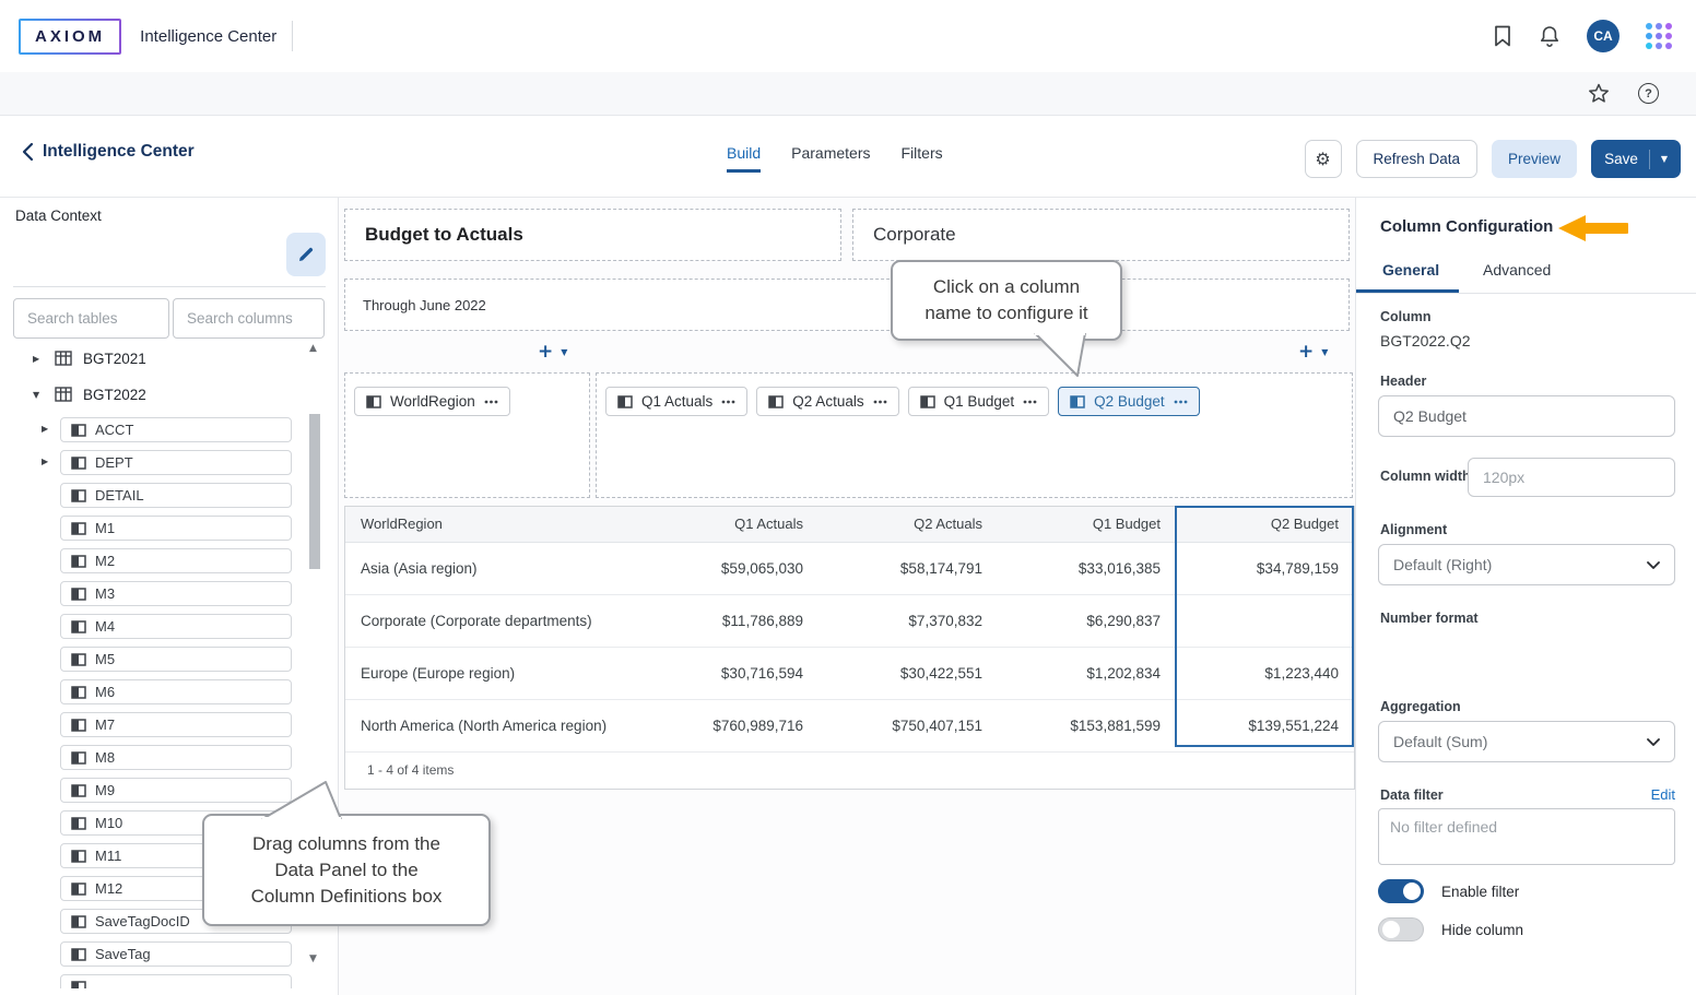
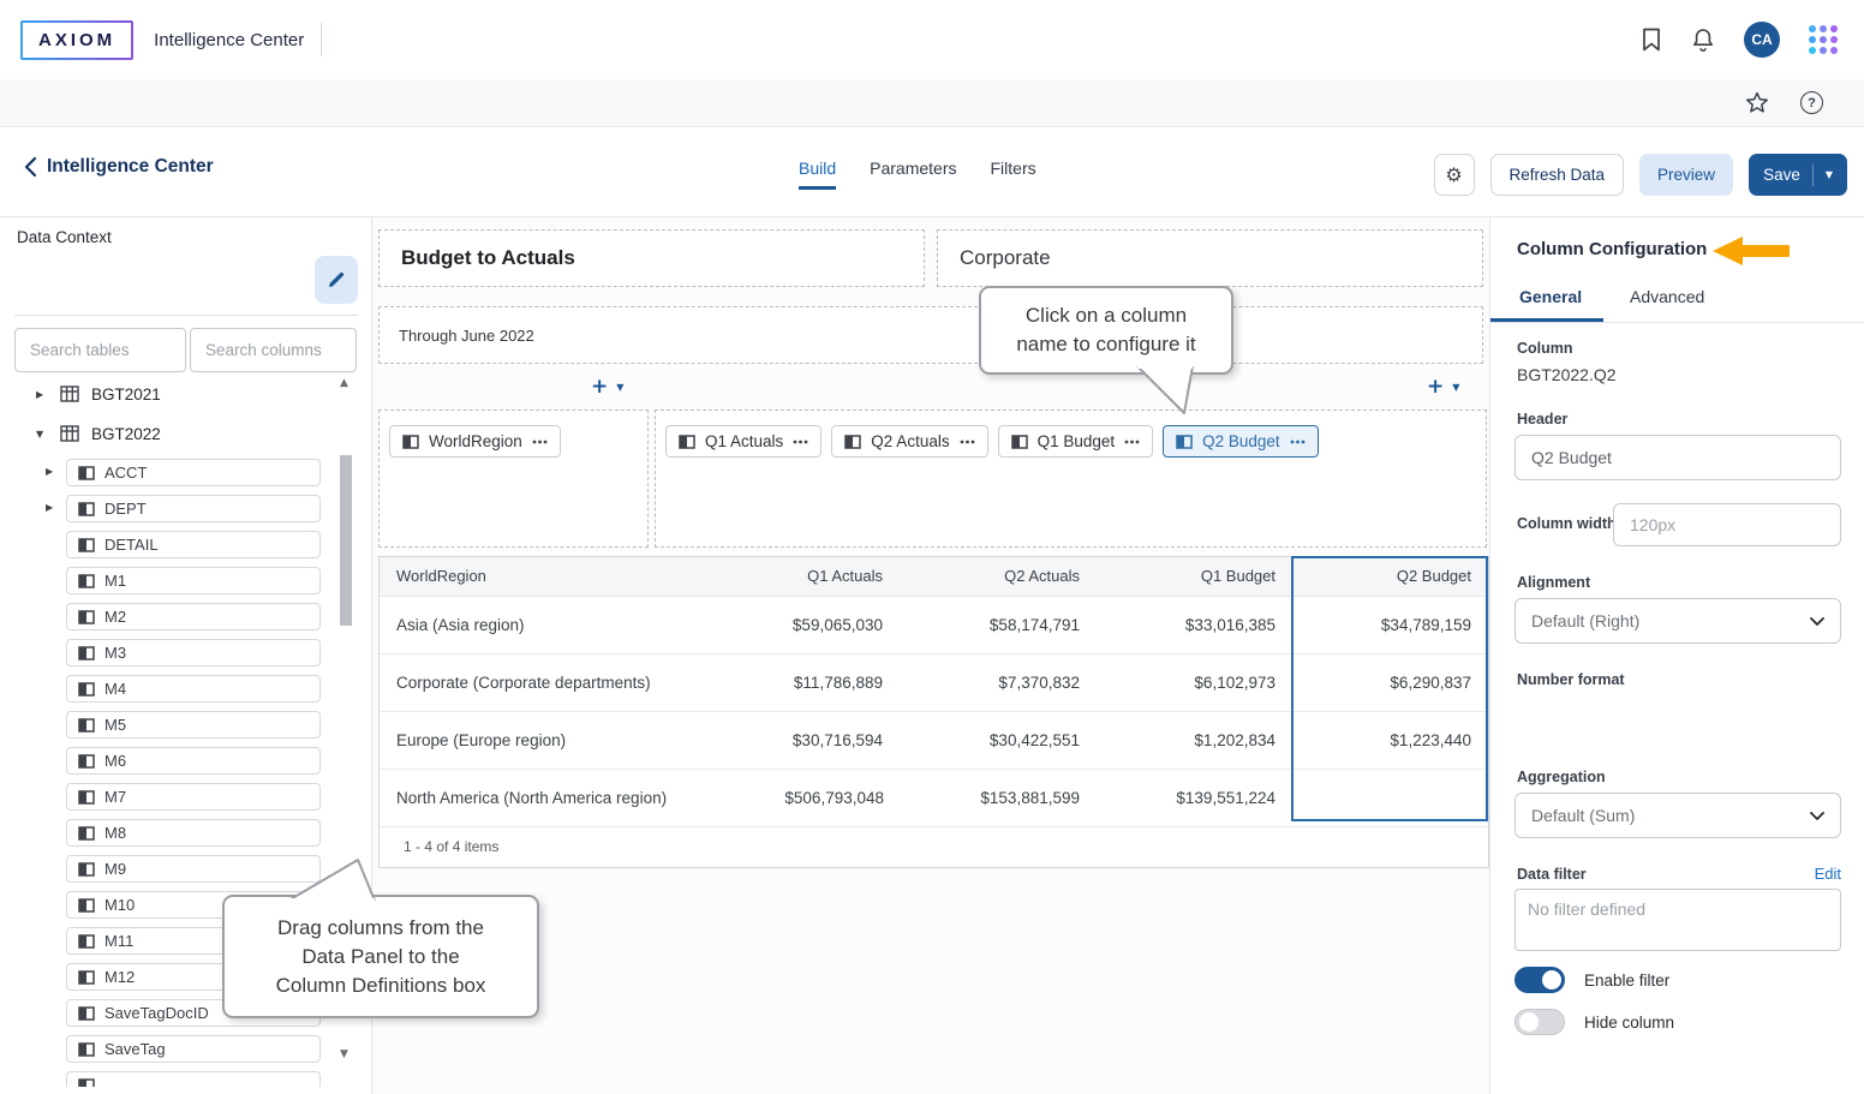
  AXIOM
  Intelligence Center
  CA
  ?
  Intelligence Center
  Build
  Parameters
  Filters
  ⚙
  Refresh Data
  Preview
  Save
  ▼
  Data Context
  Search tables
  Search columns
  ▶
  BGT2021
  ▼
  BGT2022
  ▶
  ACCT
  ▶
  DEPT
  DETAIL
  M1
  M2
  M3
  M4
  M5
  M6
  M7
  M8
  M9
  M10
  M11
  M12
  SaveTagDocID
  SaveTag
  ▲
  ▼
  Budget to Actuals
  Corporate
  Through June 2022
  +
  ▼
  +
  ▼
  WorldRegion
  Q1 Actuals
  Q2 Actuals
  Q1 Budget
  Q2 Budget
  WorldRegion
  Q1 Actuals
  Q2 Actuals
  Q1 Budget
  Q2 Budget
  Asia (Asia region)
  $59,065,030
  $58,174,791
  $33,016,385
  $34,789,159
  Corporate (Corporate departments)
  $11,786,889
  $7,370,832
+ $6,102,973
  $6,290,837
  Europe (Europe region)
  $30,716,594
  $30,422,551
  $1,202,834
  $1,223,440
  North America (North America region)
- $760,989,716
- $750,407,151
+ $506,793,048
  $153,881,599
  $139,551,224
  1 - 4 of 4 items
  Column Configuration
  General
  Advanced
  Column
  BGT2022.Q2
  Header
  Q2 Budget
  Column width
  120px
  Alignment
  Default (Right)
  Number format
  Aggregation
  Default (Sum)
  Data filter
  Edit
  No filter defined
  Enable filter
  Hide column
  Click on a column
  name to configure it
  Drag columns from the
  Data Panel to the
  Column Definitions box
